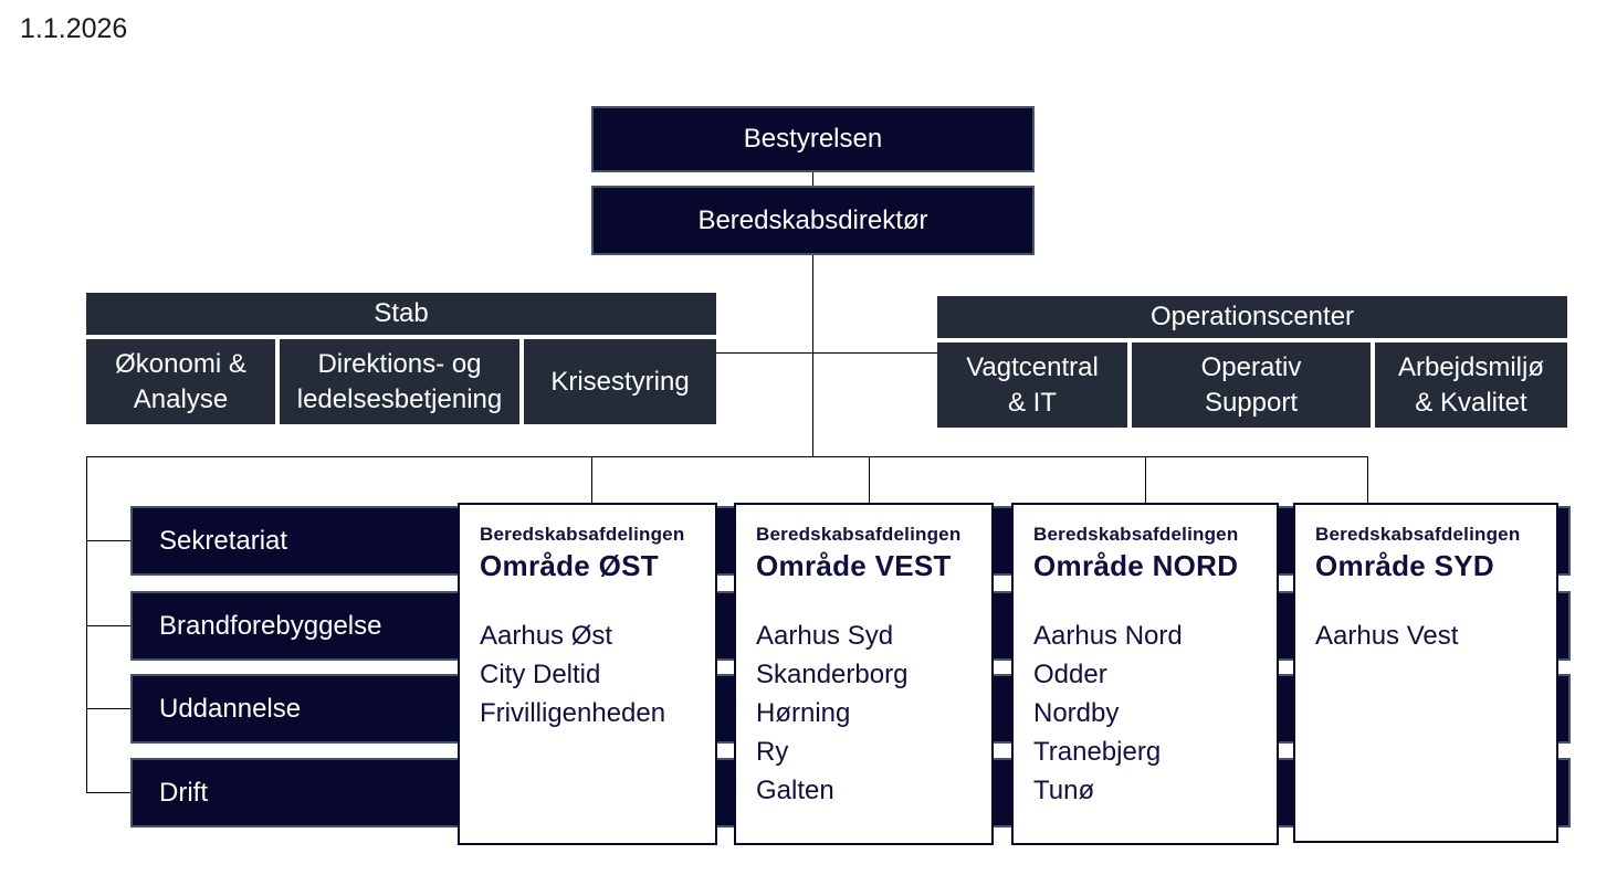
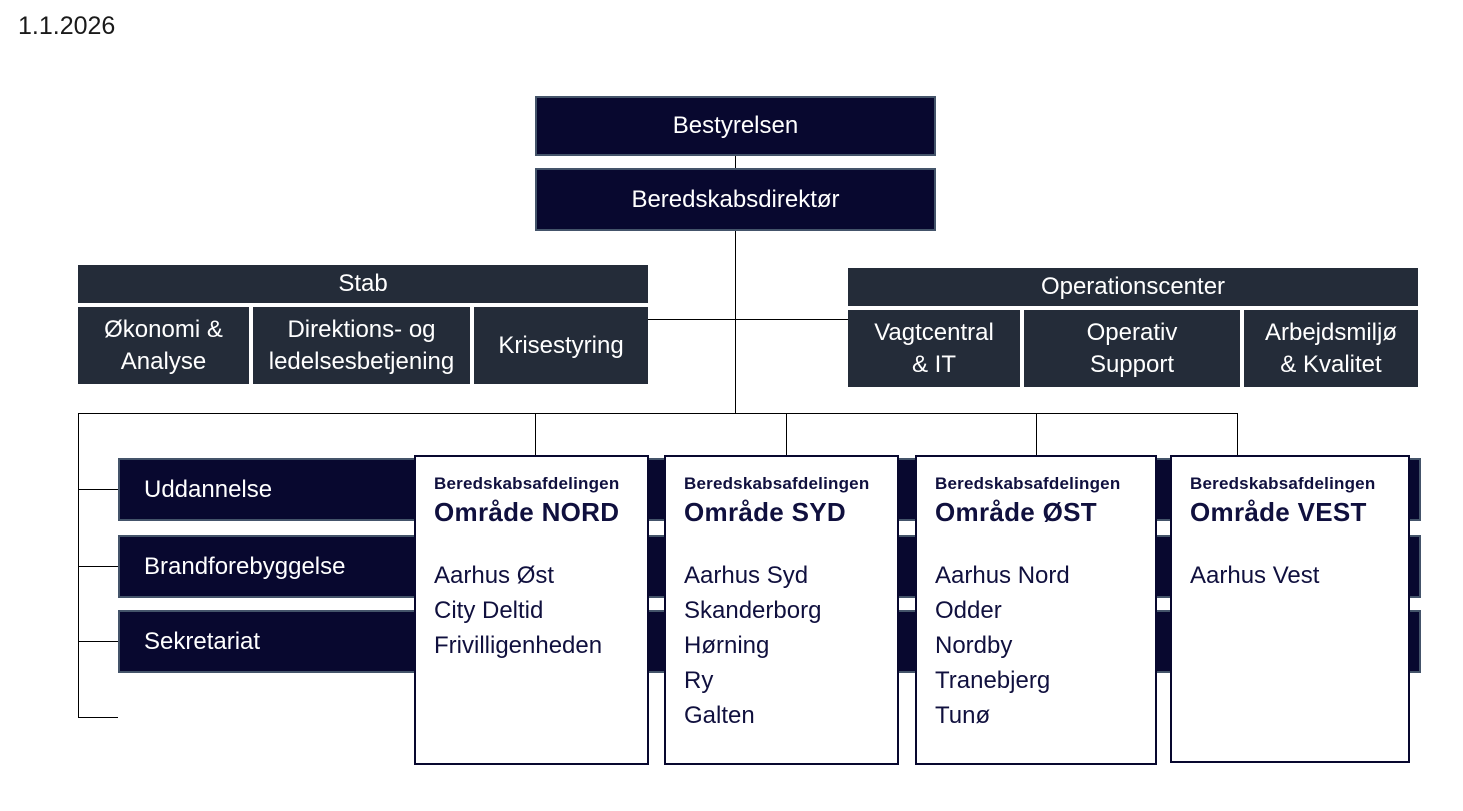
  1.1.2026
  Bestyrelsen
  Beredskabsdirektør
  Stab
  Økonomi &
  Analyse
  Direktions- og
  ledelsesbetjening
  Krisestyring
  Operationscenter
  Vagtcentral
  & IT
  Operativ
  Support
  Arbejdsmiljø
  & Kvalitet
- Sekretariat
+ Uddannelse
  Brandforebyggelse
- Uddannelse
+ Sekretariat
- Drift
  Beredskabsafdelingen
- Område ØST
+ Område NORD
  Aarhus Øst
  City Deltid
  Frivilligenheden
  Beredskabsafdelingen
- Område VEST
+ Område SYD
  Aarhus Syd
  Skanderborg
  Hørning
  Ry
  Galten
  Beredskabsafdelingen
- Område NORD
+ Område ØST
  Aarhus Nord
  Odder
  Nordby
  Tranebjerg
  Tunø
  Beredskabsafdelingen
- Område SYD
+ Område VEST
  Aarhus Vest
